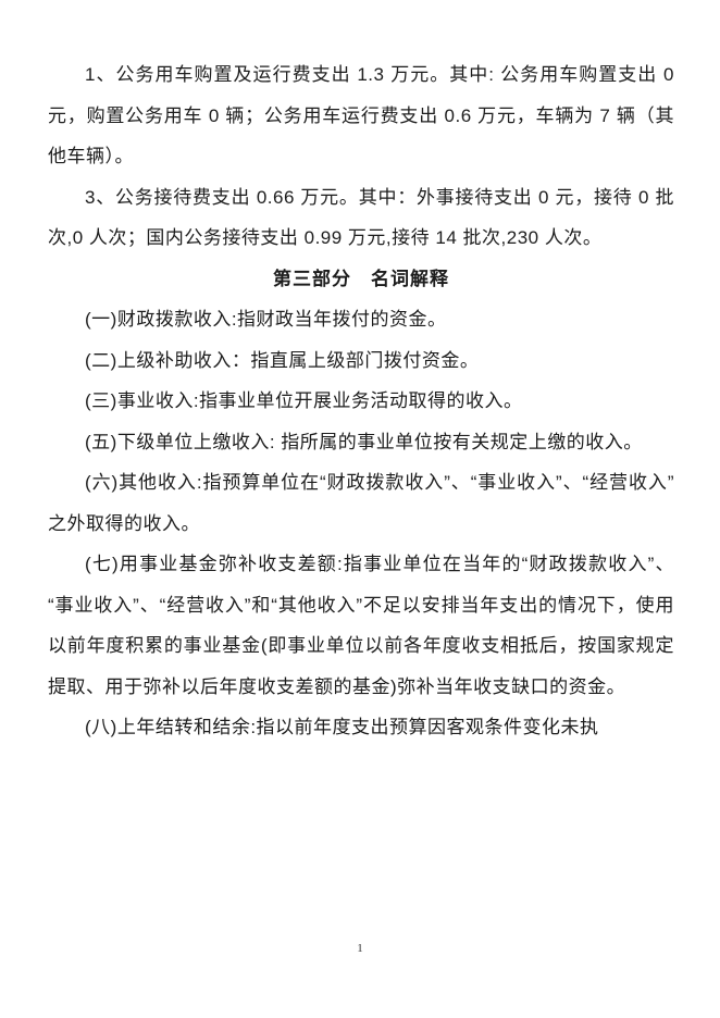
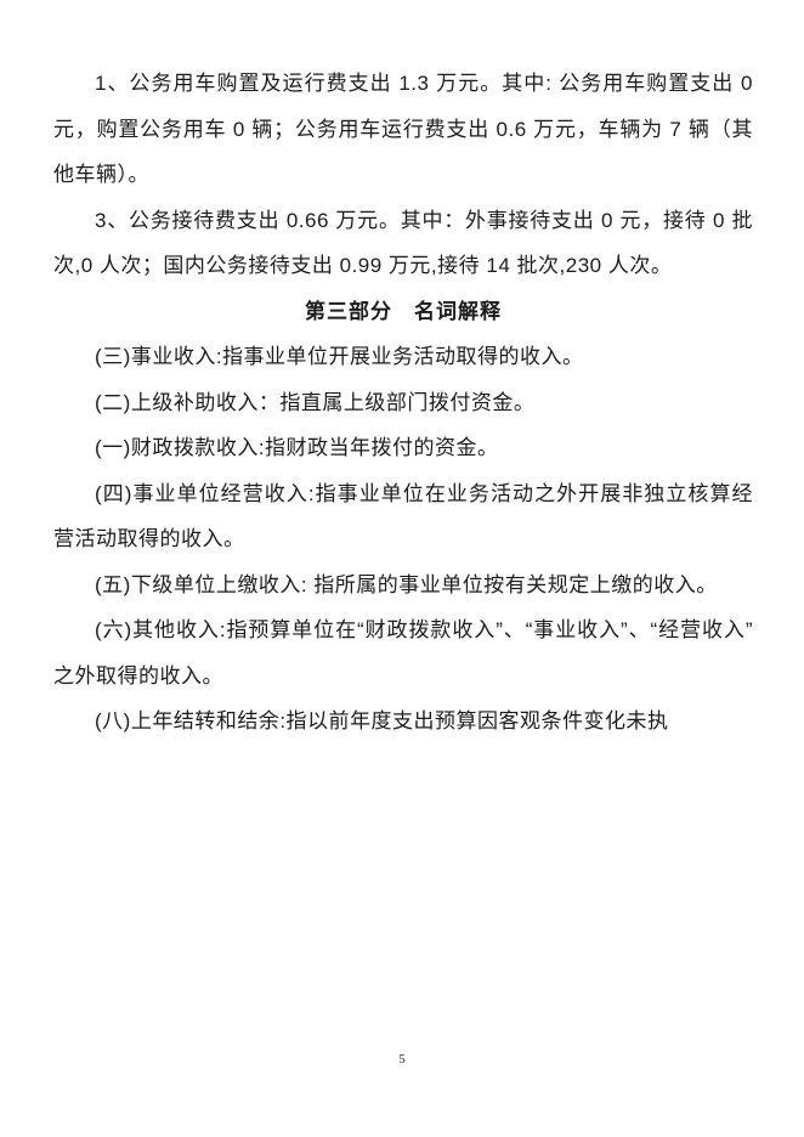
  1、公务用车购置及运行费支出 1.3 万元。其中: 公务用车购置支出 0 元，购置公务用车 0 辆；公务用车运行费支出 0.6 万元，车辆为 7 辆（其他车辆）。
  3、公务接待费支出 0.66 万元。其中：外事接待支出 0 元，接待 0 批次,0 人次；国内公务接待支出 0.99 万元,接待 14 批次,230 人次。
  第三部分 名词解释
- (一)财政拨款收入:指财政当年拨付的资金。
+ (三)事业收入:指事业单位开展业务活动取得的收入。
  (二)上级补助收入：指直属上级部门拨付资金。
- (三)事业收入:指事业单位开展业务活动取得的收入。
+ (一)财政拨款收入:指财政当年拨付的资金。
+ (四)事业单位经营收入:指事业单位在业务活动之外开展非独立核算经营活动取得的收入。
  (五)下级单位上缴收入: 指所属的事业单位按有关规定上缴的收入。
  (六)其他收入:指预算单位在“财政拨款收入”、“事业收入”、“经营收入”之外取得的收入。
- (七)用事业基金弥补收支差额:指事业单位在当年的“财政拨款收入”、“事业收入”、“经营收入”和“其他收入”不足以安排当年支出的情况下，使用以前年度积累的事业基金(即事业单位以前各年度收支相抵后，按国家规定提取、用于弥补以后年度收支差额的基金)弥补当年收支缺口的资金。
  (八)上年结转和结余:指以前年度支出预算因客观条件变化未执
- 1
+ 5
